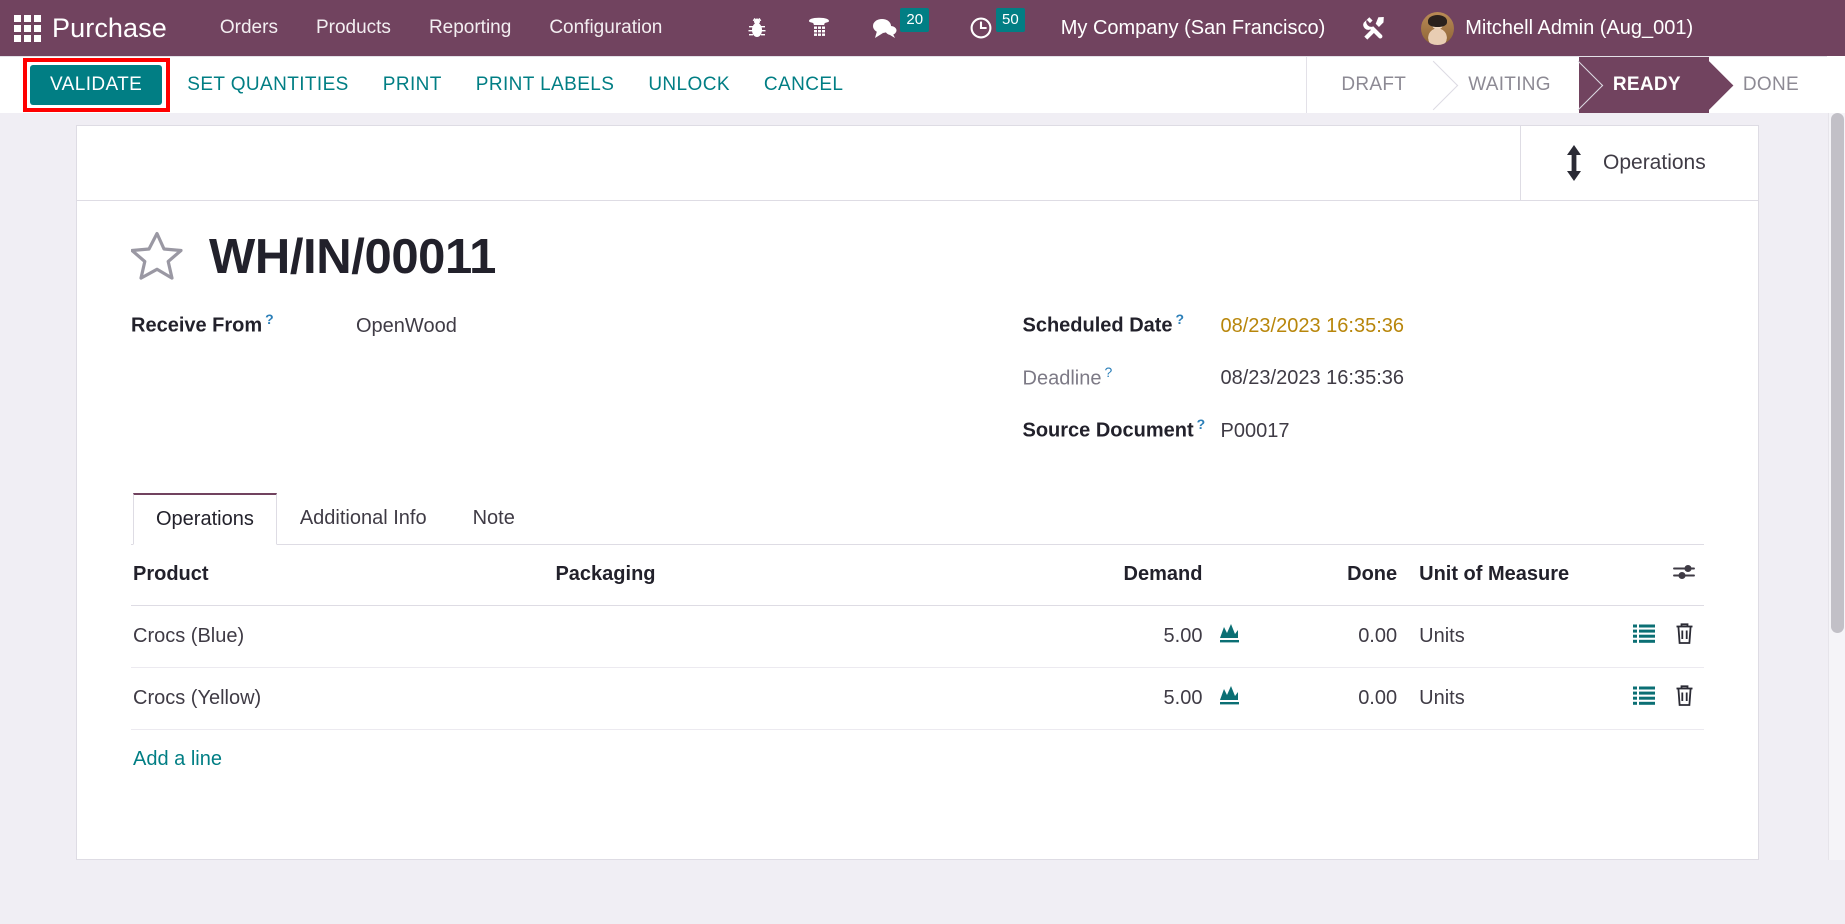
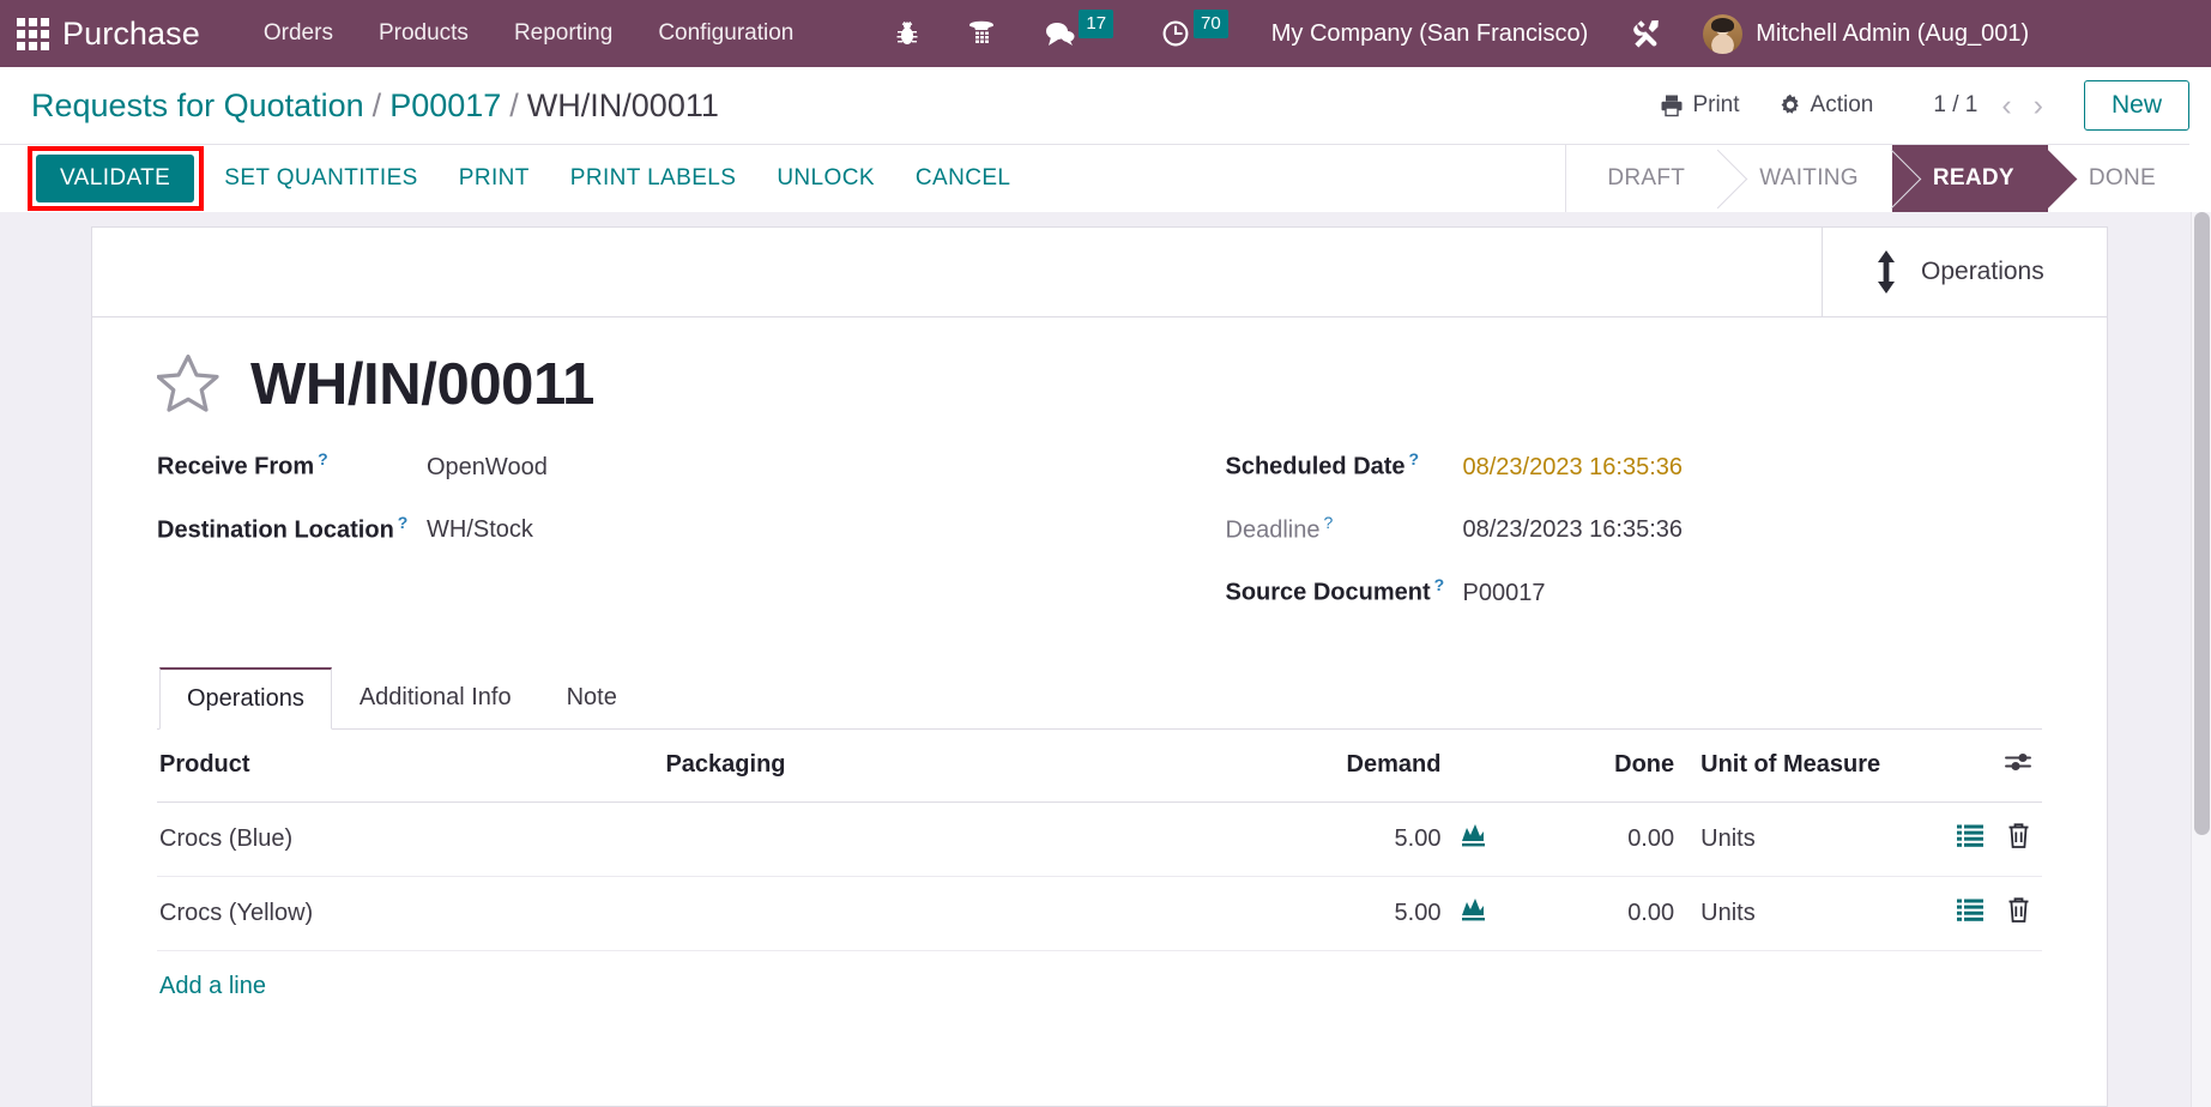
  Purchase
  Orders
  Products
  Reporting
  Configuration
- 20
+ 17
- 50
+ 70
  My Company (San Francisco)
  Mitchell Admin (Aug_001)
+ Requests for Quotation / P00017 / WH/IN/00011
+ Print
+ Action
+ 1 / 1
+ ‹
+ ›
+ New
  VALIDATE
  SET QUANTITIES
  PRINT
  PRINT LABELS
  UNLOCK
  CANCEL
  DRAFT
  WAITING
  READY
  DONE
  Operations
  WH/IN/00011
  Receive From ?
  OpenWood
+ Destination Location ?
+ WH/Stock
  Scheduled Date ?
  08/23/2023 16:35:36
  Deadline ?
  08/23/2023 16:35:36
  Source Document ?
  P00017
  Operations
  Additional Info
  Note
  Product	Packaging	Demand		Done	Unit of Measure
  Crocs (Blue)		5.00		0.00	Units
  Crocs (Yellow)		5.00		0.00	Units
  Add a line
